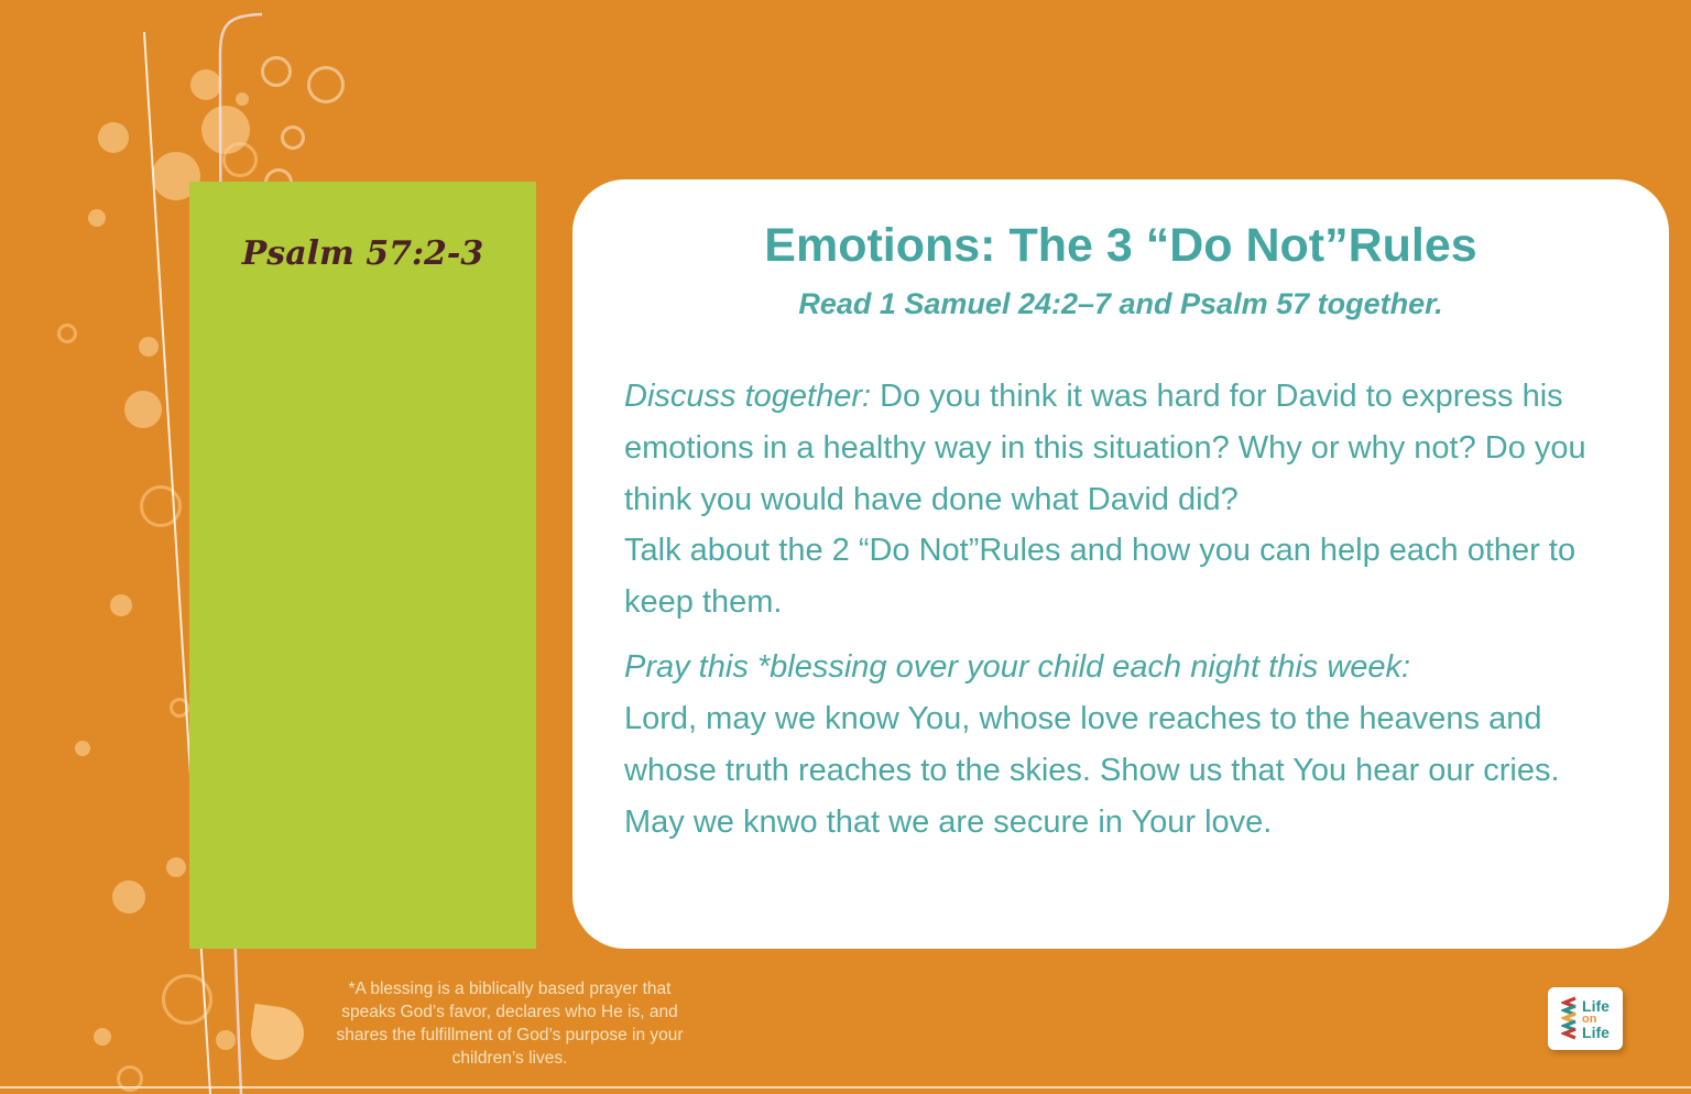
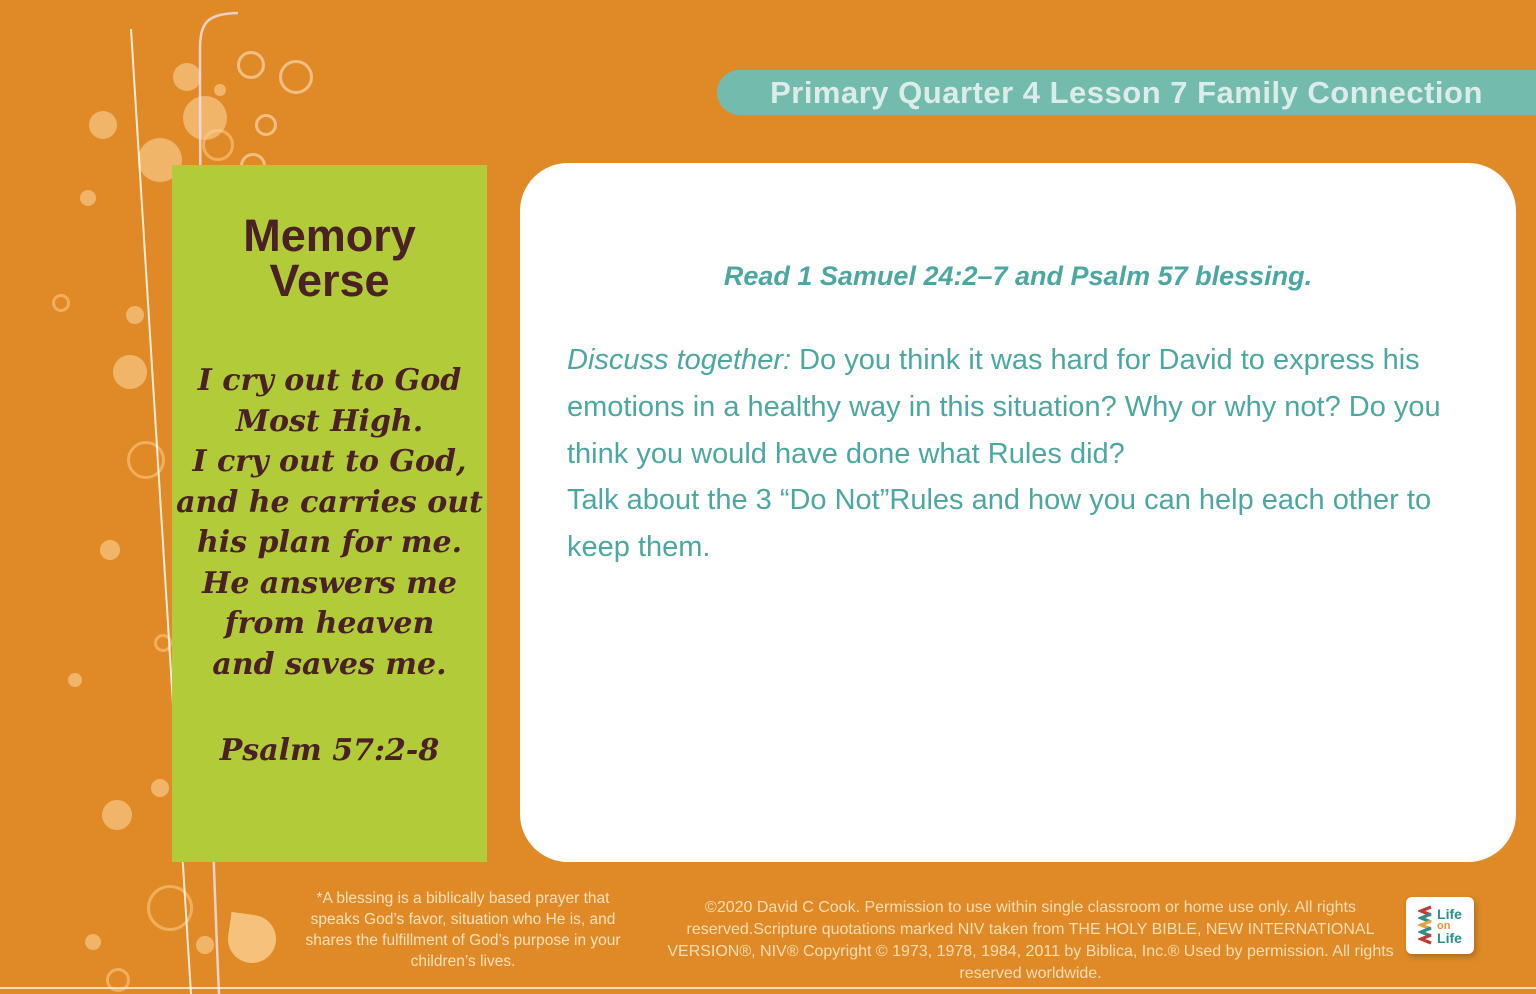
+ Primary Quarter 4 Lesson 7 Family Connection
+ Memory
+ Verse
+ I cry out to God
+ Most High.
+ I cry out to God,
+ and he carries out
+ his plan for me.
+ He answers me
+ from heaven
+ and saves me.
- Psalm 57:2-3
+ Psalm 57:2-8
- Emotions: The 3 “Do Not”Rules
- Read 1 Samuel 24:2–7 and Psalm 57 together.
+ Read 1 Samuel 24:2–7 and Psalm 57 blessing.
- Discuss together: Do you think it was hard for David to express his emotions in a healthy way in this situation? Why or why not? Do you think you would have done what David did?
+ Discuss together: Do you think it was hard for David to express his emotions in a healthy way in this situation? Why or why not? Do you think you would have done what Rules did?
- Talk about the 2 “Do Not”Rules and how you can help each other to keep them.
+ Talk about the 3 “Do Not”Rules and how you can help each other to keep them.
- Pray this *blessing over your child each night this week:
- Lord, may we know You, whose love reaches to the heavens and whose truth reaches to the skies. Show us that You hear our cries. May we knwo that we are secure in Your love.
- *A blessing is a biblically based prayer that speaks God’s favor, declares who He is, and shares the fulfillment of God’s purpose in your children’s lives.
+ *A blessing is a biblically based prayer that speaks God’s favor, situation who He is, and shares the fulfillment of God’s purpose in your children’s lives.
+ ©2020 David C Cook. Permission to use within single classroom or home use only. All rights reserved.Scripture quotations marked NIV taken from THE HOLY BIBLE, NEW INTERNATIONAL VERSION®, NIV® Copyright © 1973, 1978, 1984, 2011 by Biblica, Inc.® Used by permission. All rights reserved worldwide.
  Life
  on
  Life
